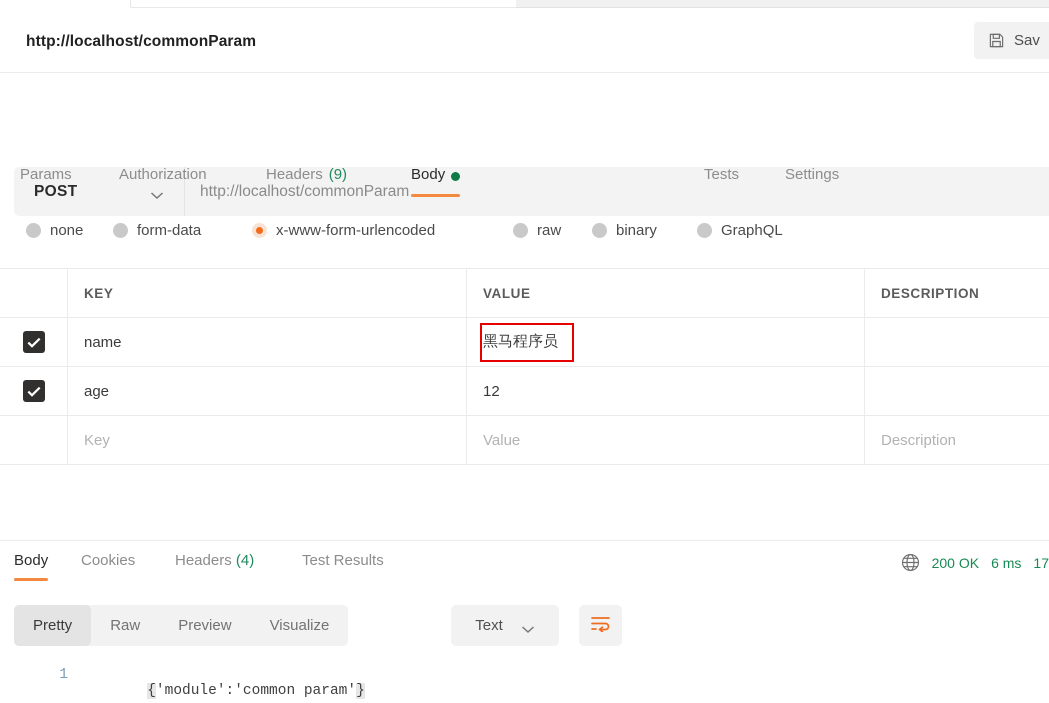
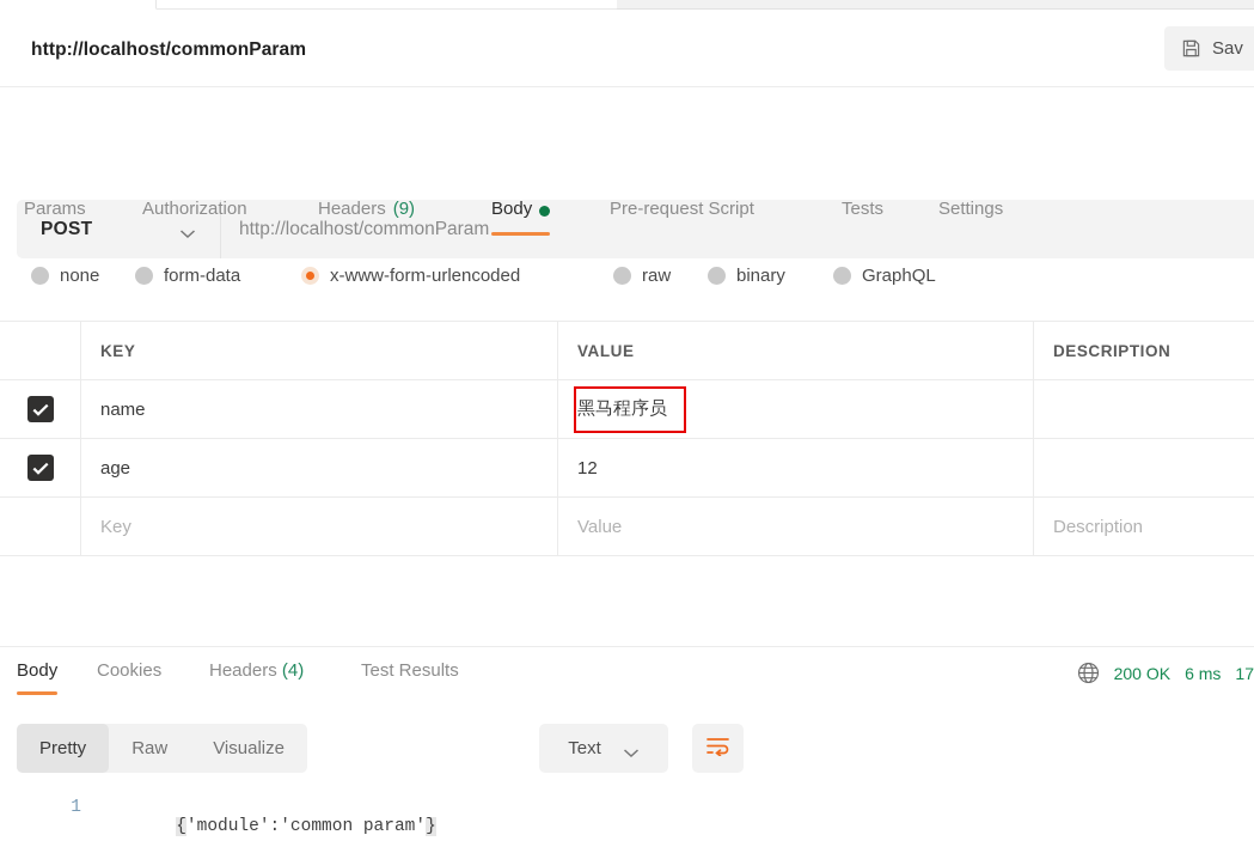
  http://localhost/commonParam
  Sav
  POST
  http://localhost/commonParam
  Params
  Authorization
  Headers
  (9)
  Body
+ Pre-request Script
  Tests
  Settings
  none
  form-data
  x-www-form-urlencoded
  raw
  binary
  GraphQL
  KEY
  VALUE
  DESCRIPTION
  name
  黑马程序员
  age
  12
  Key
  Value
  Description
  Body
  Cookies
  Headers (4)
  Test Results
  200 OK
  6 ms
  17
  Pretty
  Raw
- Preview
  Visualize
  Text
  1
  {'module':'common param'}
